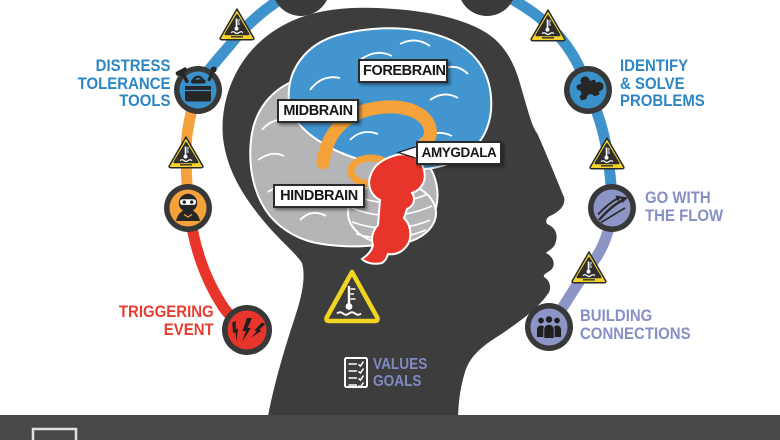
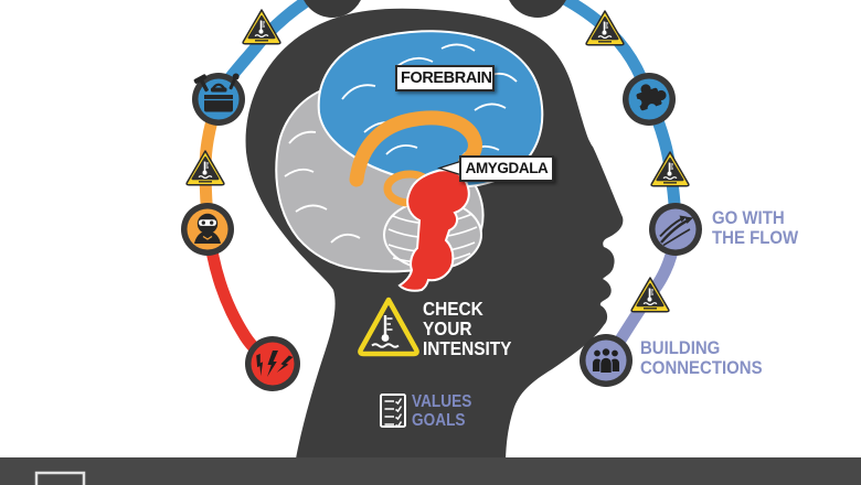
- DISTRESS
- TOLERANCE
- TOOLS
- TRIGGERING
- EVENT
- IDENTIFY
- & SOLVE
- PROBLEMS
  GO WITH
  THE FLOW
  BUILDING
  CONNECTIONS
+ CHECK
+ YOUR
+ INTENSITY
  VALUES
  GOALS
  FOREBRAIN
- MIDBRAIN
  AMYGDALA
- HINDBRAIN
